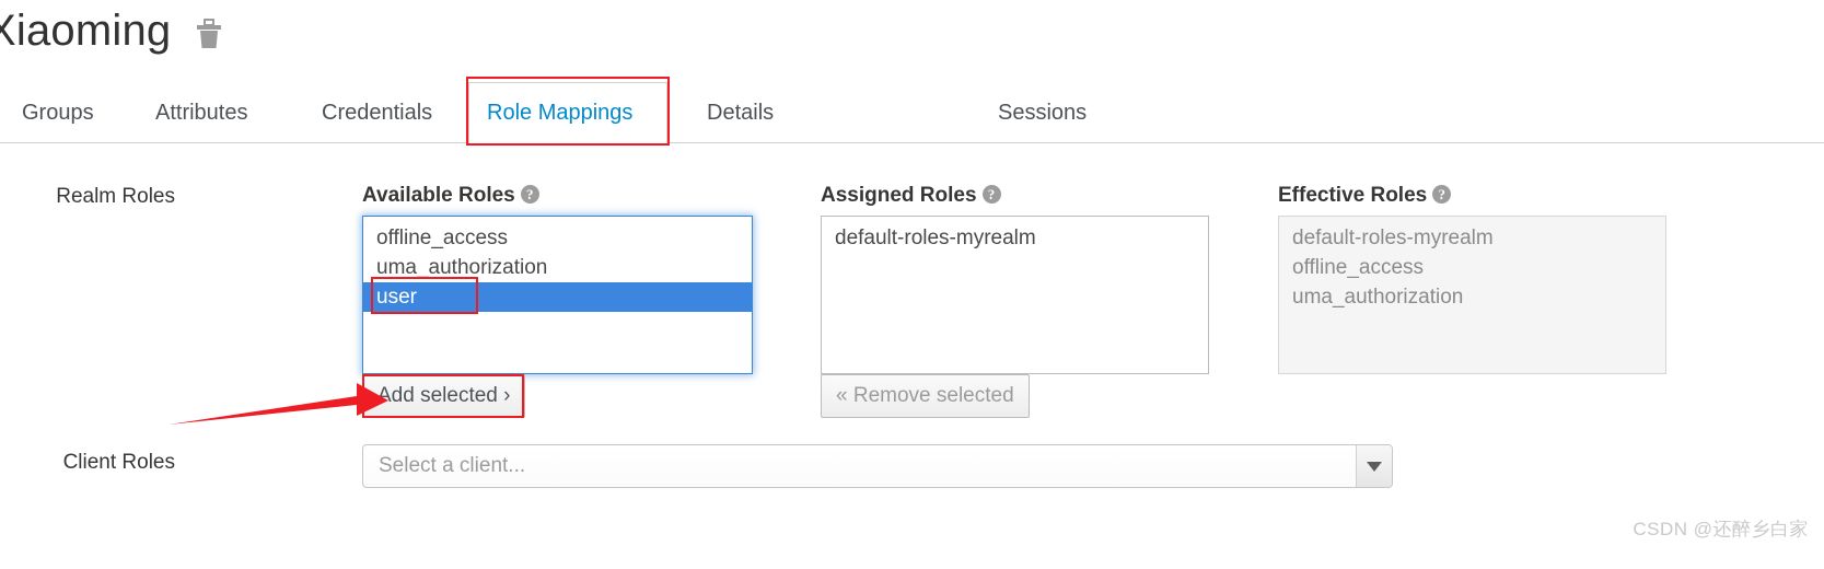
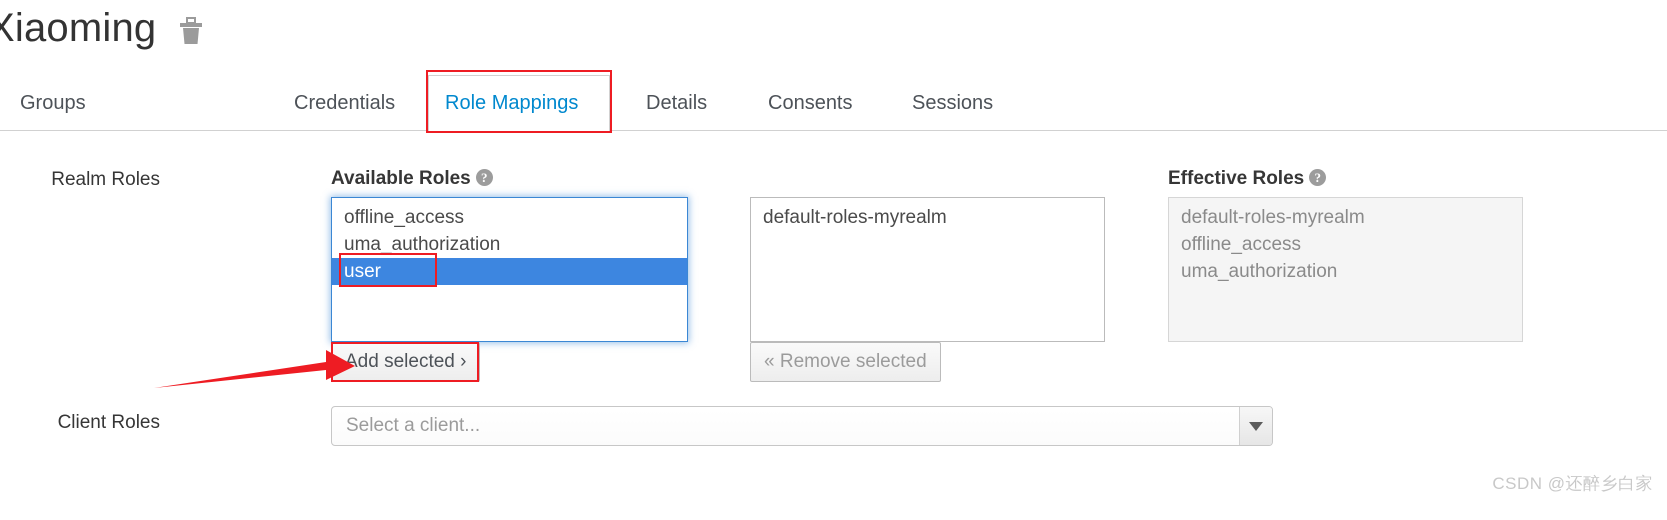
  Xiaoming
  Groups
- Attributes
  Credentials
  Role Mappings
  Details
+ Consents
  Sessions
  Realm Roles
  Client Roles
  Available Roles ?
  offline_access
  uma_authorization
  user
  Add selected ›
- Assigned Roles ?
  default-roles-myrealm
  « Remove selected
  Effective Roles ?
  default-roles-myrealm
  offline_access
  uma_authorization
  Select a client...
  CSDN @还醉乡白家
